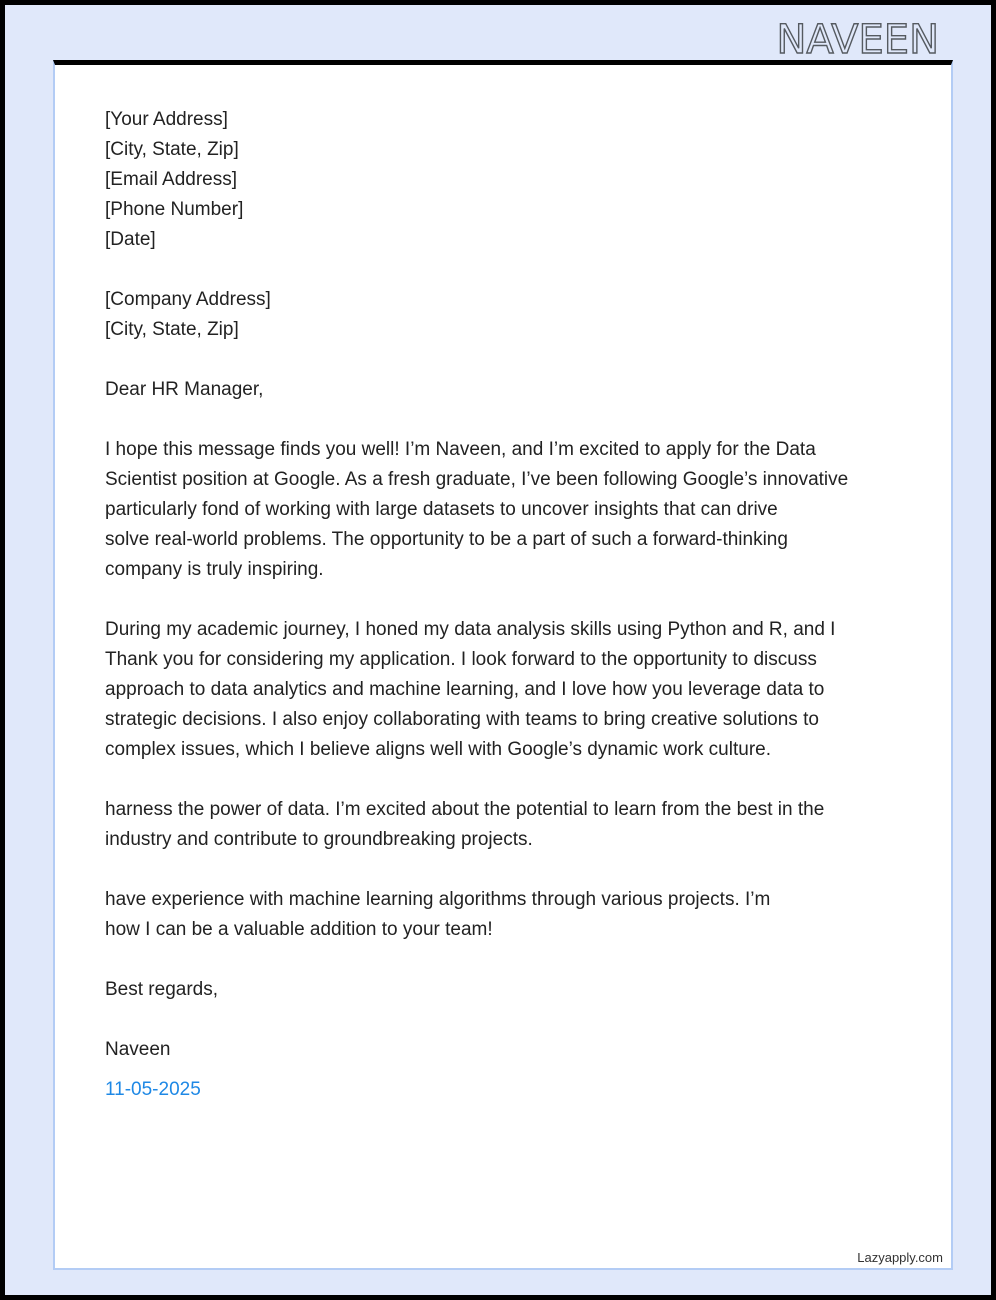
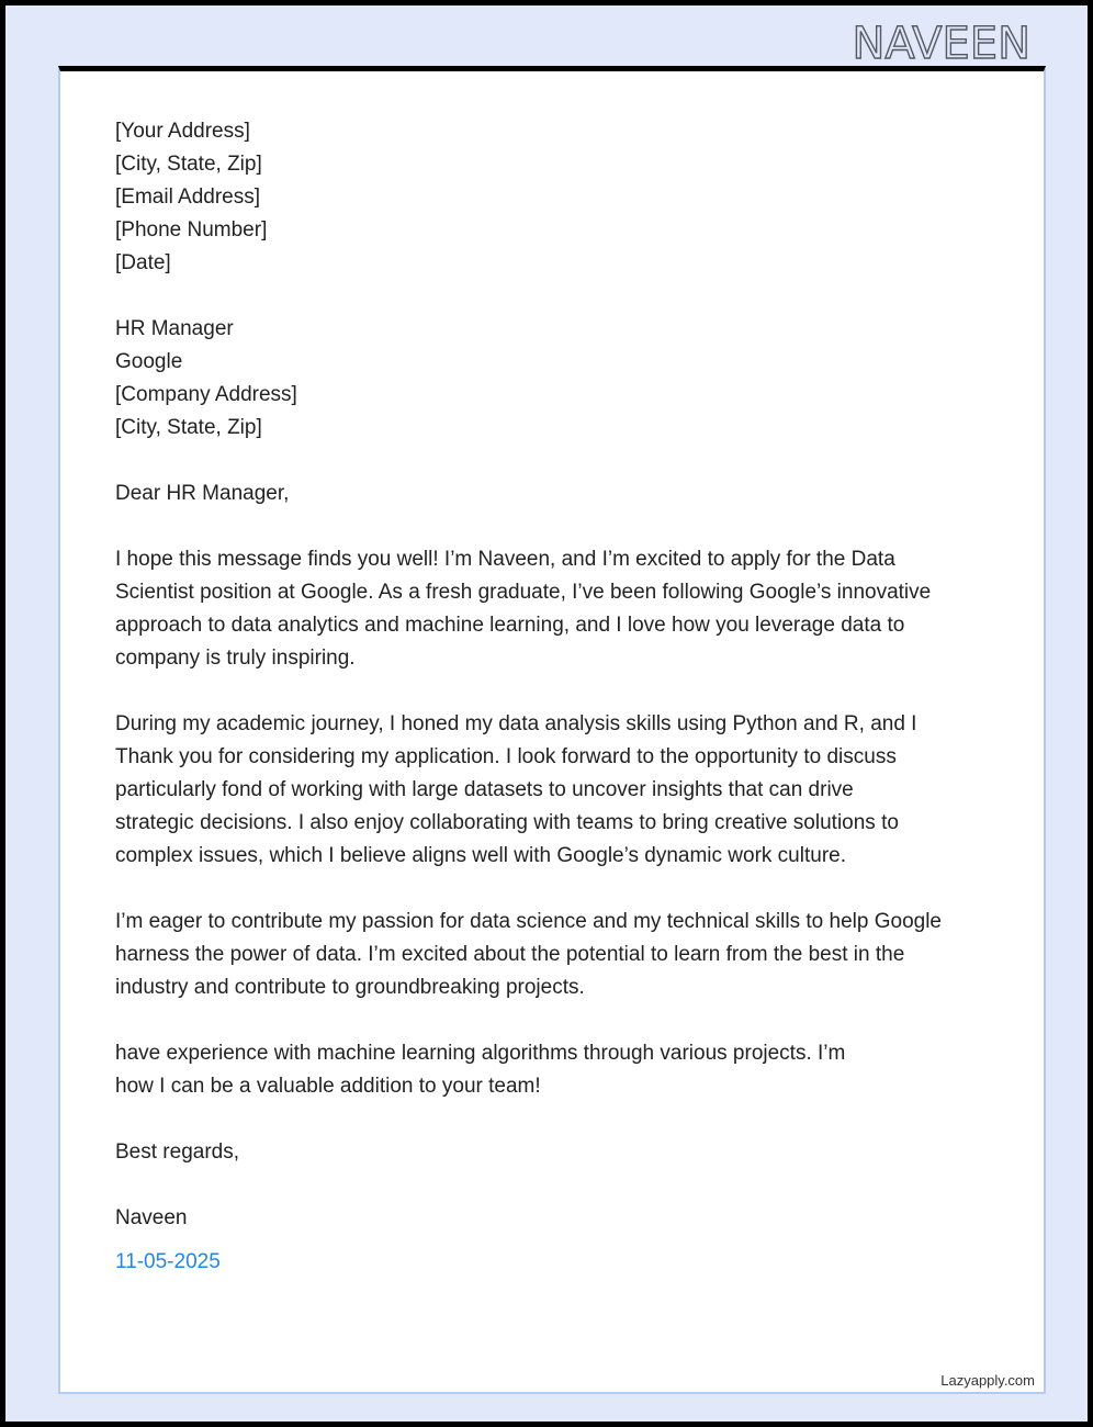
  NAVEEN
  [Your Address]
  [City, State, Zip]
  [Email Address]
  [Phone Number]
  [Date]
+ HR Manager
+ Google
  [Company Address]
  [City, State, Zip]
  Dear HR Manager,
  I hope this message finds you well! I’m Naveen, and I’m excited to apply for the Data
  Scientist position at Google. As a fresh graduate, I’ve been following Google’s innovative
- particularly fond of working with large datasets to uncover insights that can drive
+ approach to data analytics and machine learning, and I love how you leverage data to
- solve real-world problems. The opportunity to be a part of such a forward-thinking
  company is truly inspiring.
  During my academic journey, I honed my data analysis skills using Python and R, and I
  Thank you for considering my application. I look forward to the opportunity to discuss
- approach to data analytics and machine learning, and I love how you leverage data to
+ particularly fond of working with large datasets to uncover insights that can drive
  strategic decisions. I also enjoy collaborating with teams to bring creative solutions to
  complex issues, which I believe aligns well with Google’s dynamic work culture.
+ I’m eager to contribute my passion for data science and my technical skills to help Google
  harness the power of data. I’m excited about the potential to learn from the best in the
  industry and contribute to groundbreaking projects.
  have experience with machine learning algorithms through various projects. I’m
  how I can be a valuable addition to your team!
  Best regards,
  Naveen
  11-05-2025
  Lazyapply.com
